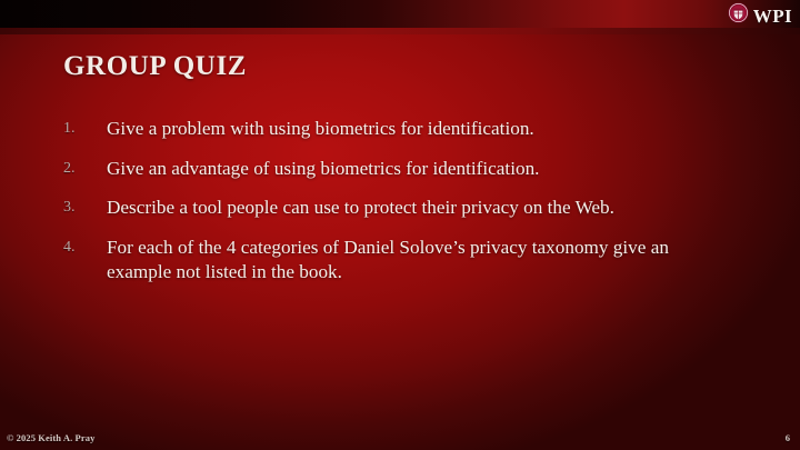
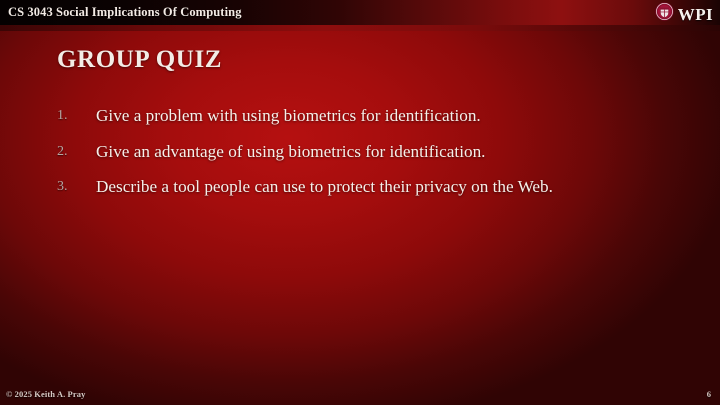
+ CS 3043 Social Implications Of Computing
  WPI
  GROUP QUIZ
  1.
  Give a problem with using biometrics for identification.
  2.
  Give an advantage of using biometrics for identification.
  3.
  Describe a tool people can use to protect their privacy on the Web.
- 4.
- For each of the 4 categories of Daniel Solove’s privacy taxonomy give an example not listed in the book.
  © 2025 Keith A. Pray
  6
